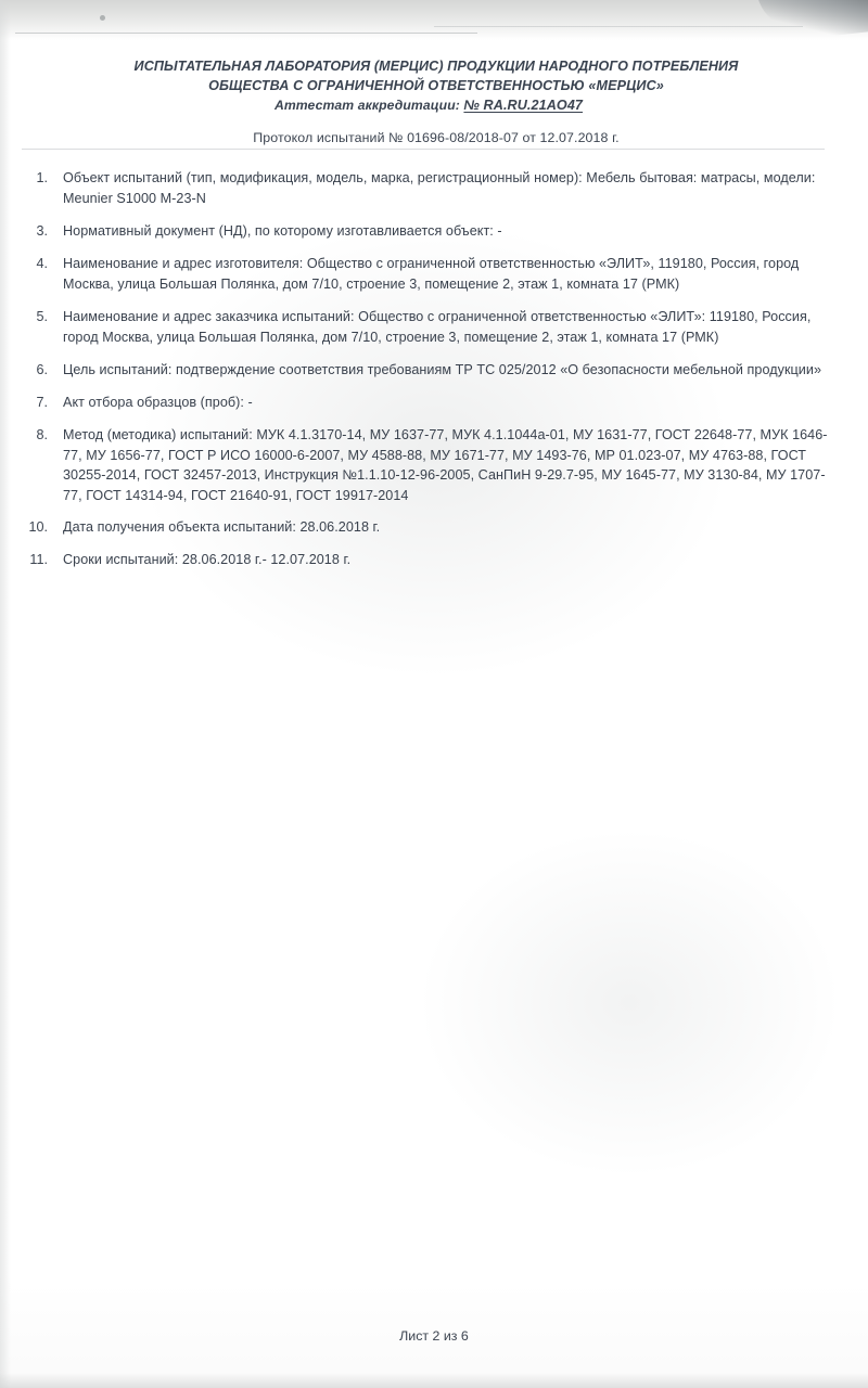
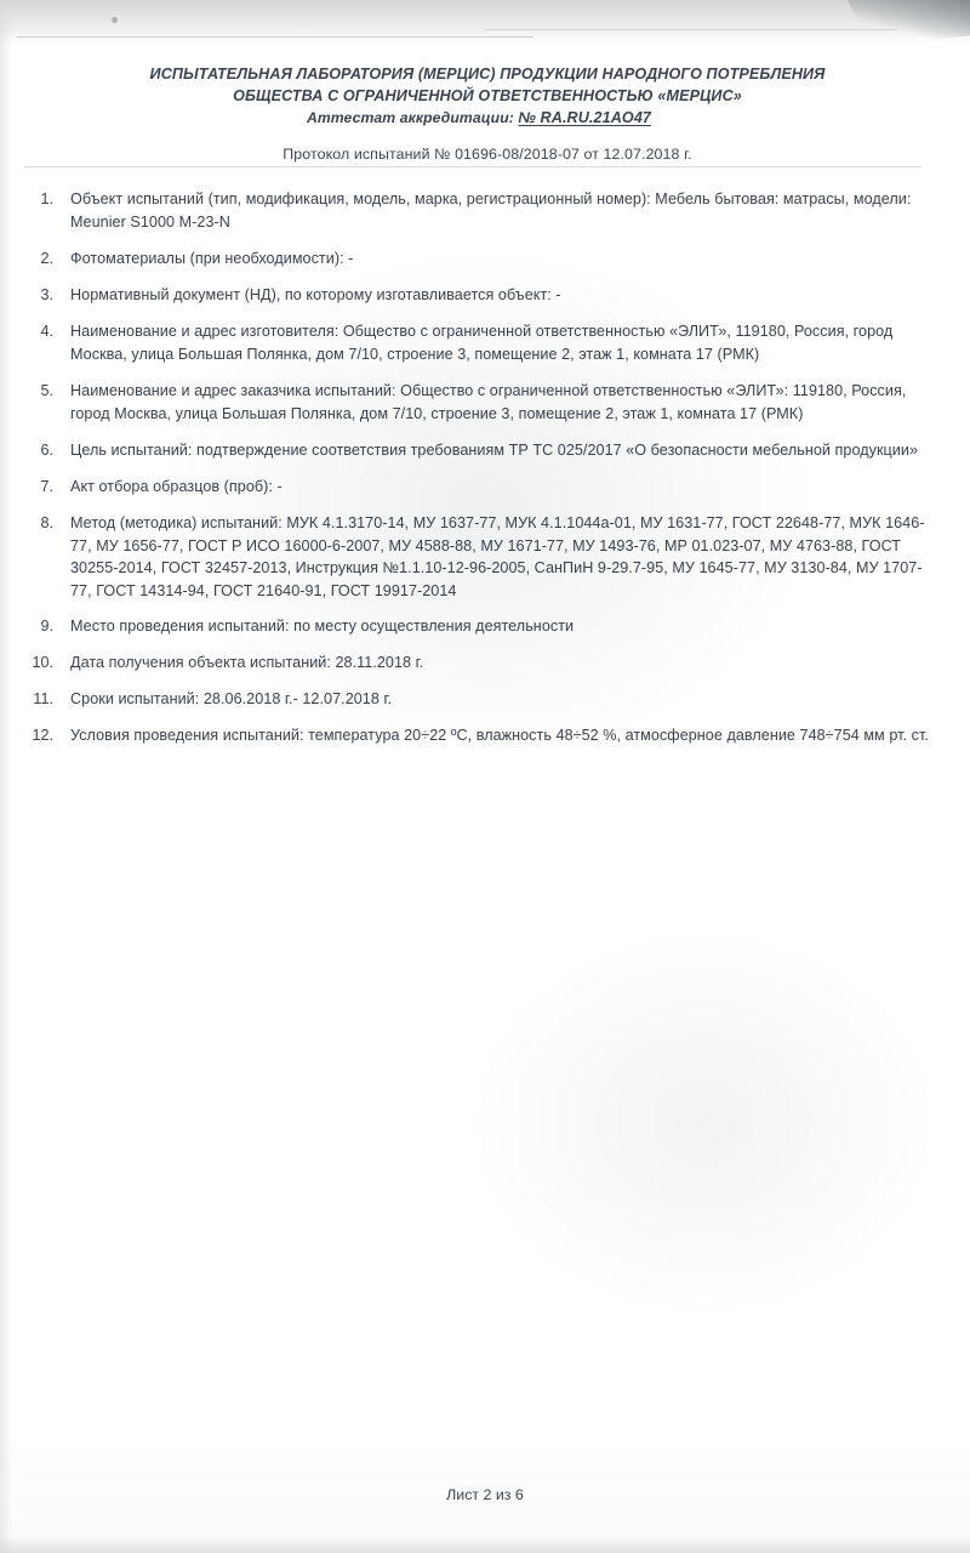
  ИСПЫТАТЕЛЬНАЯ ЛАБОРАТОРИЯ (МЕРЦИС) ПРОДУКЦИИ НАРОДНОГО ПОТРЕБЛЕНИЯ
  ОБЩЕСТВА С ОГРАНИЧЕННОЙ ОТВЕТСТВЕННОСТЬЮ «МЕРЦИС»
  Аттестат аккредитации: № RA.RU.21AO47
  Протокол испытаний № 01696-08/2018-07 от 12.07.2018 г.
  1.
  Объект испытаний (тип, модификация, модель, марка, регистрационный номер): Мебель бытовая: матрасы, модели: Meunier S1000 M-23-N
+ 2.
+ Фотоматериалы (при необходимости): -
  3.
  Нормативный документ (НД), по которому изготавливается объект: -
  4.
  Наименование и адрес изготовителя: Общество с ограниченной ответственностью «ЭЛИТ», 119180, Россия, город Москва, улица Большая Полянка, дом 7/10, строение 3, помещение 2, этаж 1, комната 17 (РМК)
  5.
  Наименование и адрес заказчика испытаний: Общество с ограниченной ответственностью «ЭЛИТ»: 119180, Россия, город Москва, улица Большая Полянка, дом 7/10, строение 3, помещение 2, этаж 1, комната 17 (РМК)
  6.
- Цель испытаний: подтверждение соответствия требованиям ТР ТС 025/2012 «О безопасности мебельной продукции»
+ Цель испытаний: подтверждение соответствия требованиям ТР ТС 025/2017 «О безопасности мебельной продукции»
  7.
  Акт отбора образцов (проб): -
  8.
  Метод (методика) испытаний: МУК 4.1.3170-14, МУ 1637-77, МУК 4.1.1044а-01, МУ 1631-77, ГОСТ 22648-77, МУК 1646-77, МУ 1656-77, ГОСТ Р ИСО 16000-6-2007, МУ 4588-88, МУ 1671-77, МУ 1493-76, МР 01.023-07, МУ 4763-88, ГОСТ 30255-2014, ГОСТ 32457-2013, Инструкция №1.1.10-12-96-2005, СанПиН 9-29.7-95, МУ 1645-77, МУ 3130-84, МУ 1707-77, ГОСТ 14314-94, ГОСТ 21640-91, ГОСТ 19917-2014
+ 9.
+ Место проведения испытаний: по месту осуществления деятельности
  10.
- Дата получения объекта испытаний: 28.06.2018 г.
+ Дата получения объекта испытаний: 28.11.2018 г.
  11.
  Сроки испытаний: 28.06.2018 г.- 12.07.2018 г.
+ 12.
+ Условия проведения испытаний: температура 20÷22 ºС, влажность 48÷52 %, атмосферное давление 748÷754 мм рт. ст.
  Лист 2 из 6
